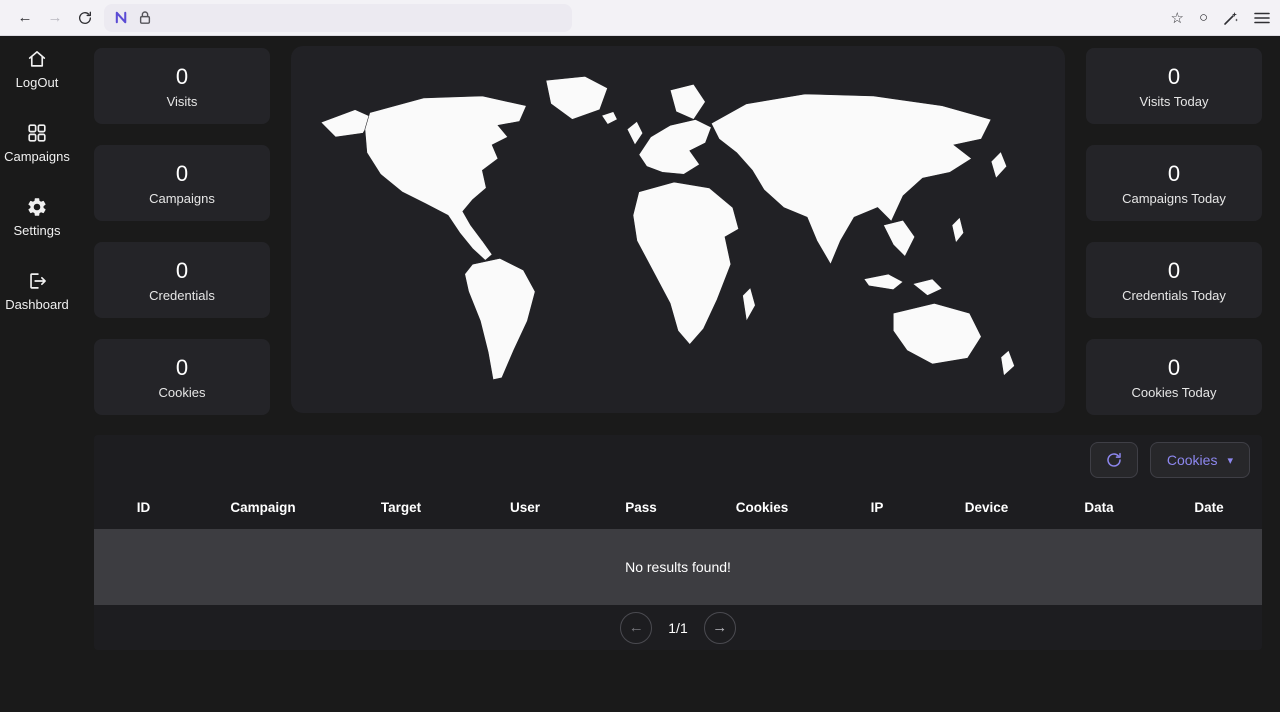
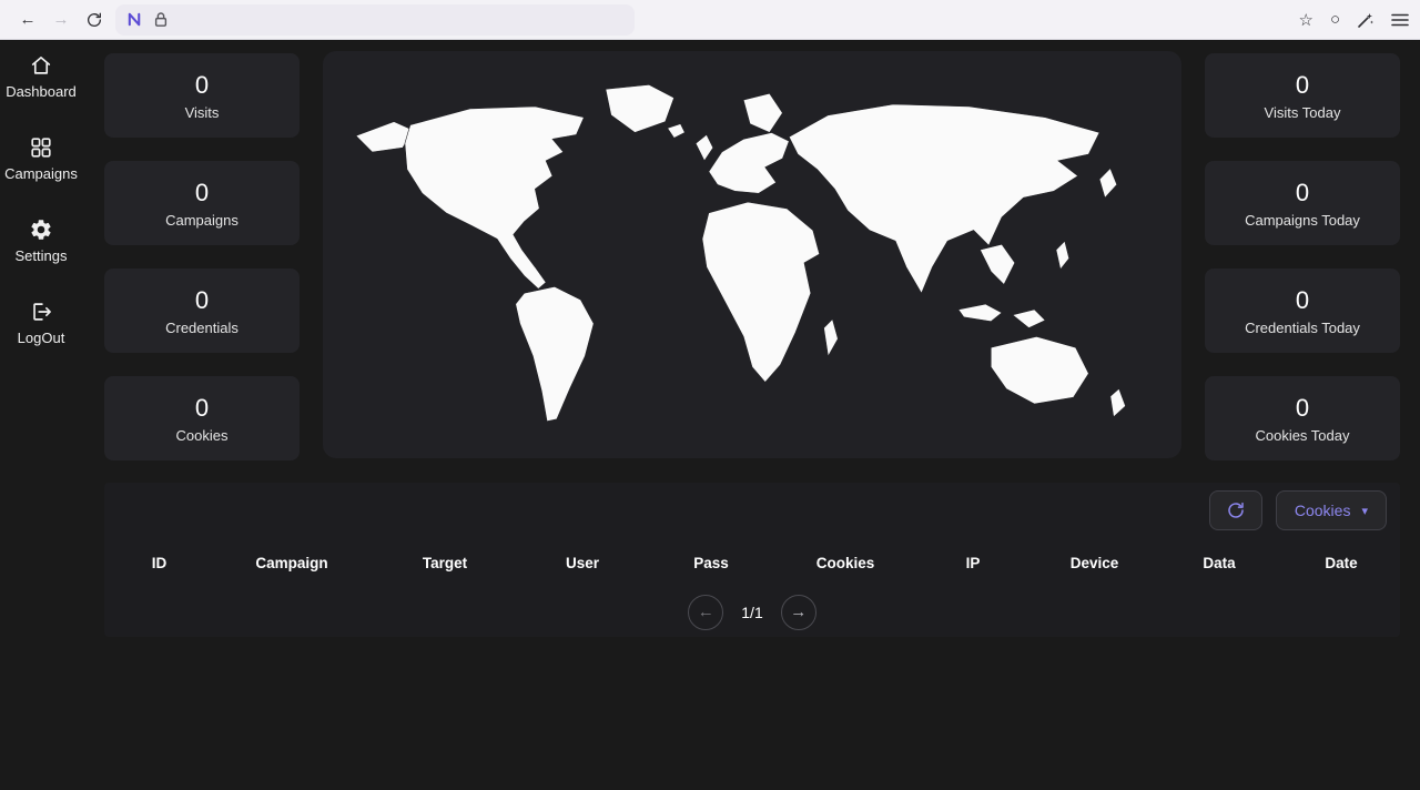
  ←
  →
  ☆
  ○
- LogOut
+ Dashboard
  Campaigns
  Settings
- Dashboard
+ LogOut
  0
  Visits
  0
  Campaigns
  0
  Credentials
  0
  Cookies
  0
  Visits Today
  0
  Campaigns Today
  0
  Credentials Today
  0
  Cookies Today
  Cookies
  ▾
  ID
  Campaign
  Target
  User
  Pass
  Cookies
  IP
  Device
  Data
  Date
- No results found!
  ←
  1/1
  →
